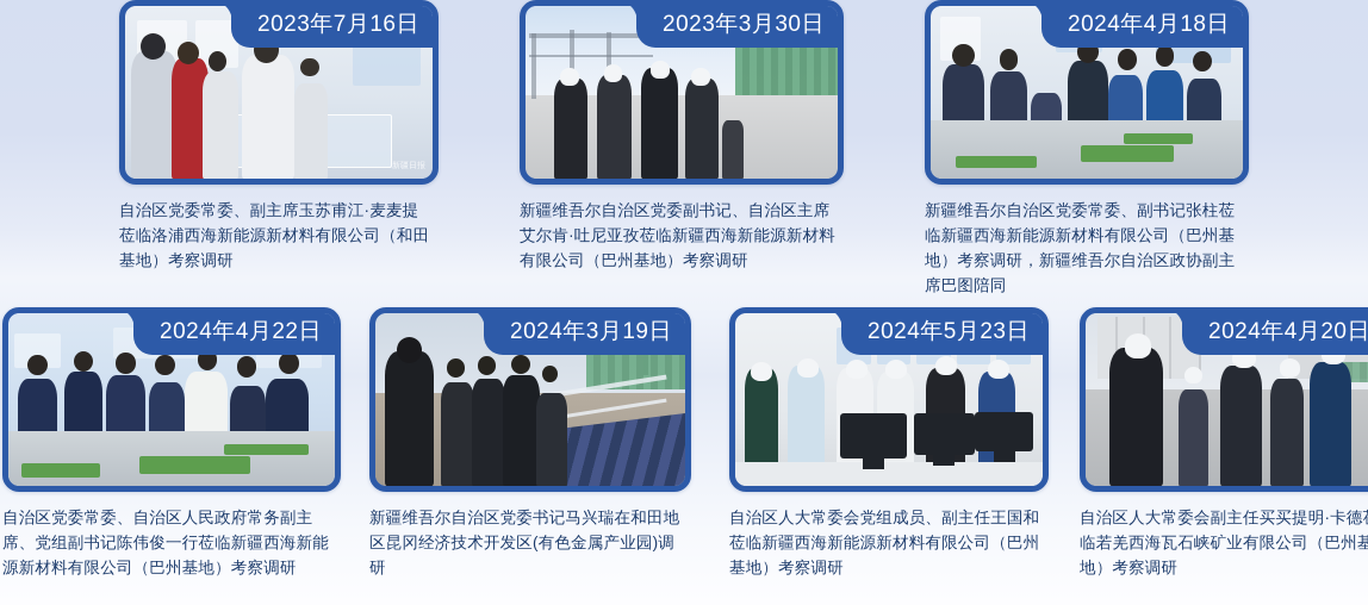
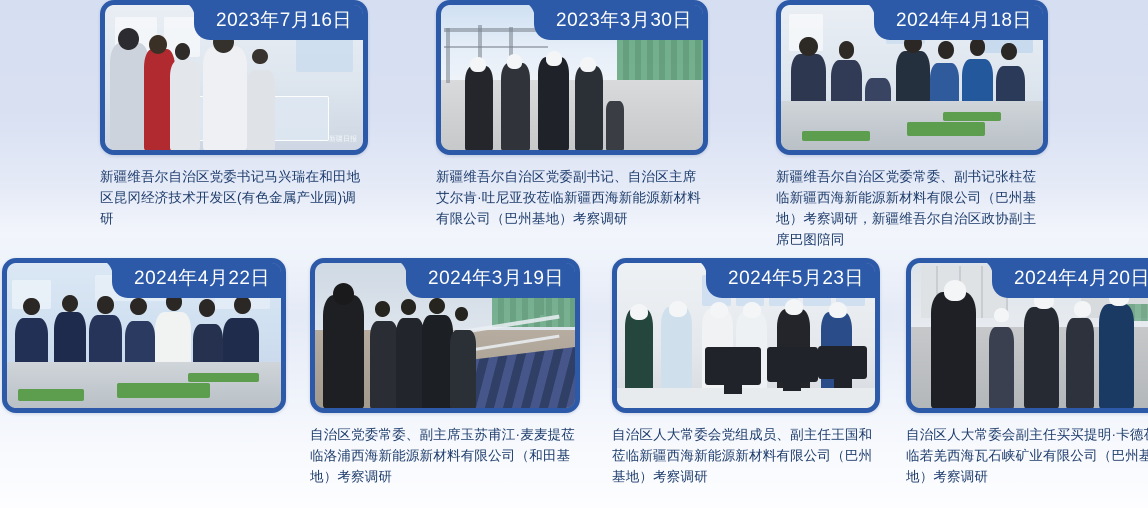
  2023年7月16日
- 自治区党委常委、副主席玉苏甫江·麦麦提莅临洛浦西海新能源新材料有限公司（和田基地）考察调研
+ 新疆维吾尔自治区党委书记马兴瑞在和田地区昆冈经济技术开发区(有色金属产业园)调研
  2023年3月30日
  新疆维吾尔自治区党委副书记、自治区主席艾尔肯·吐尼亚孜莅临新疆西海新能源新材料有限公司（巴州基地）考察调研
  2024年4月18日
  新疆维吾尔自治区党委常委、副书记张柱莅临新疆西海新能源新材料有限公司（巴州基地）考察调研，新疆维吾尔自治区政协副主席巴图陪同
  2024年4月22日
- 自治区党委常委、自治区人民政府常务副主席、党组副书记陈伟俊一行莅临新疆西海新能源新材料有限公司（巴州基地）考察调研
  2024年3月19日
- 新疆维吾尔自治区党委书记马兴瑞在和田地区昆冈经济技术开发区(有色金属产业园)调研
+ 自治区党委常委、副主席玉苏甫江·麦麦提莅临洛浦西海新能源新材料有限公司（和田基地）考察调研
  2024年5月23日
  自治区人大常委会党组成员、副主任王国和莅临新疆西海新能源新材料有限公司（巴州基地）考察调研
  2024年4月20日
  自治区人大常委会副主任买买提明·卡德临若羌西海瓦石峡矿业有限公司（巴州基地）考察调研
